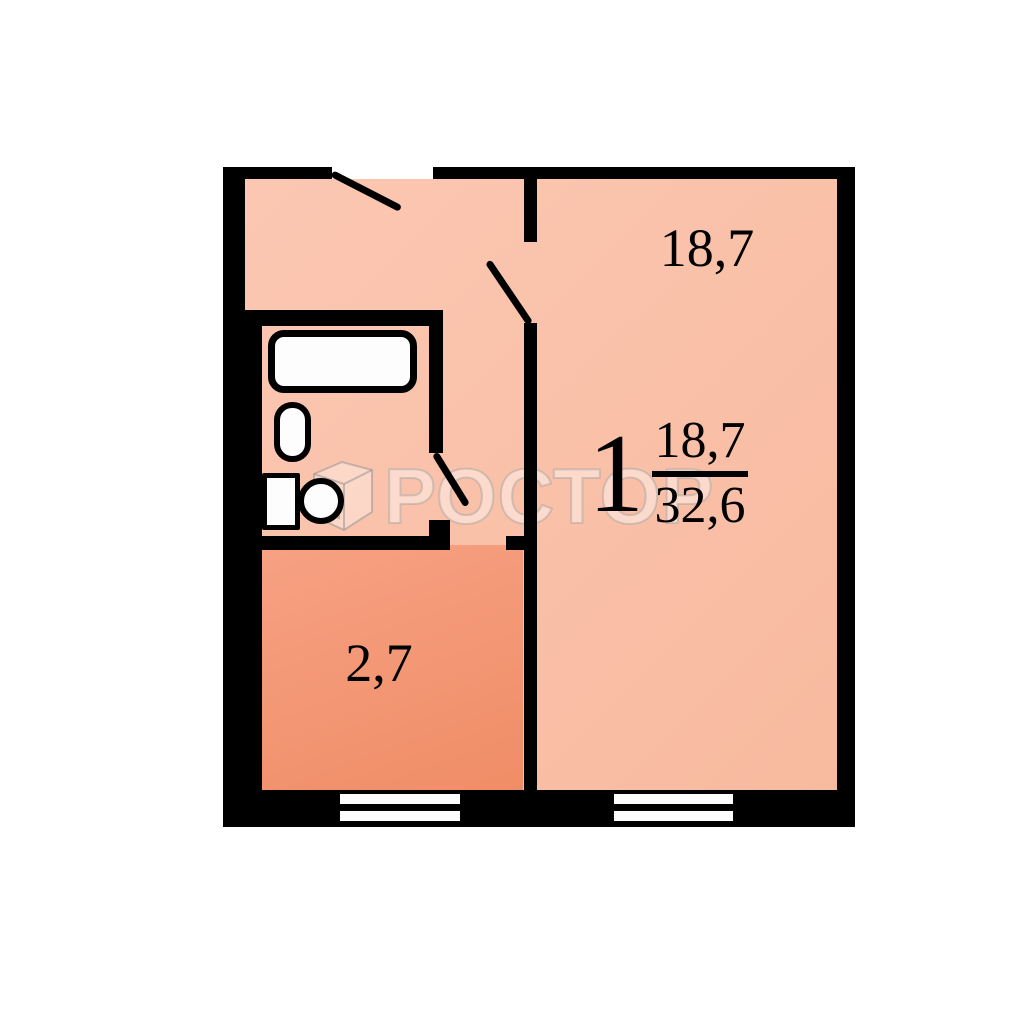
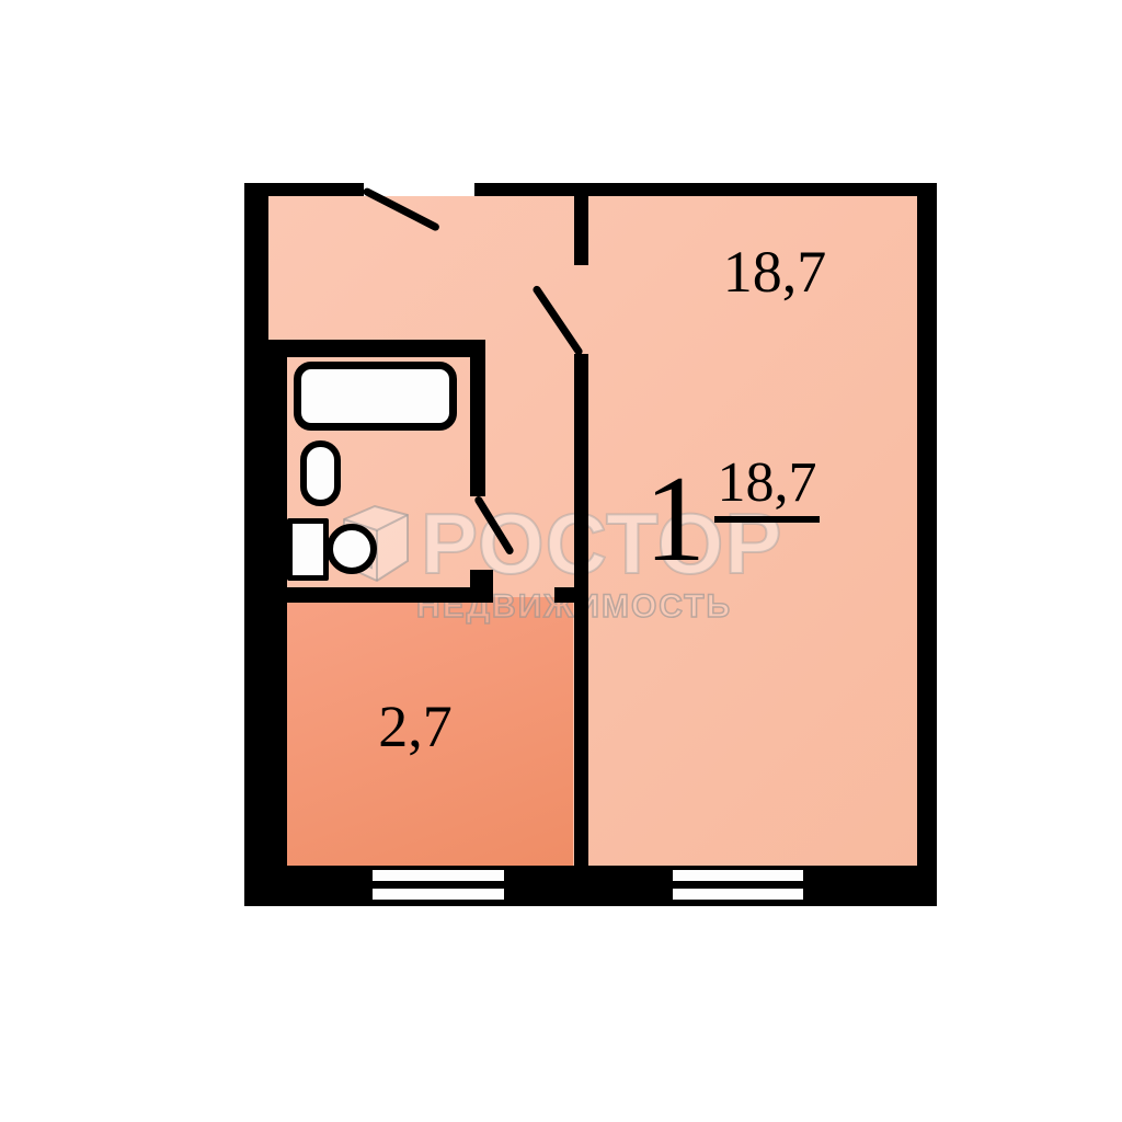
  РОТОР
+ НЕДВИЖИМОСТЬ
  18,7
  2,7
  1
  18,7
- 32,6
